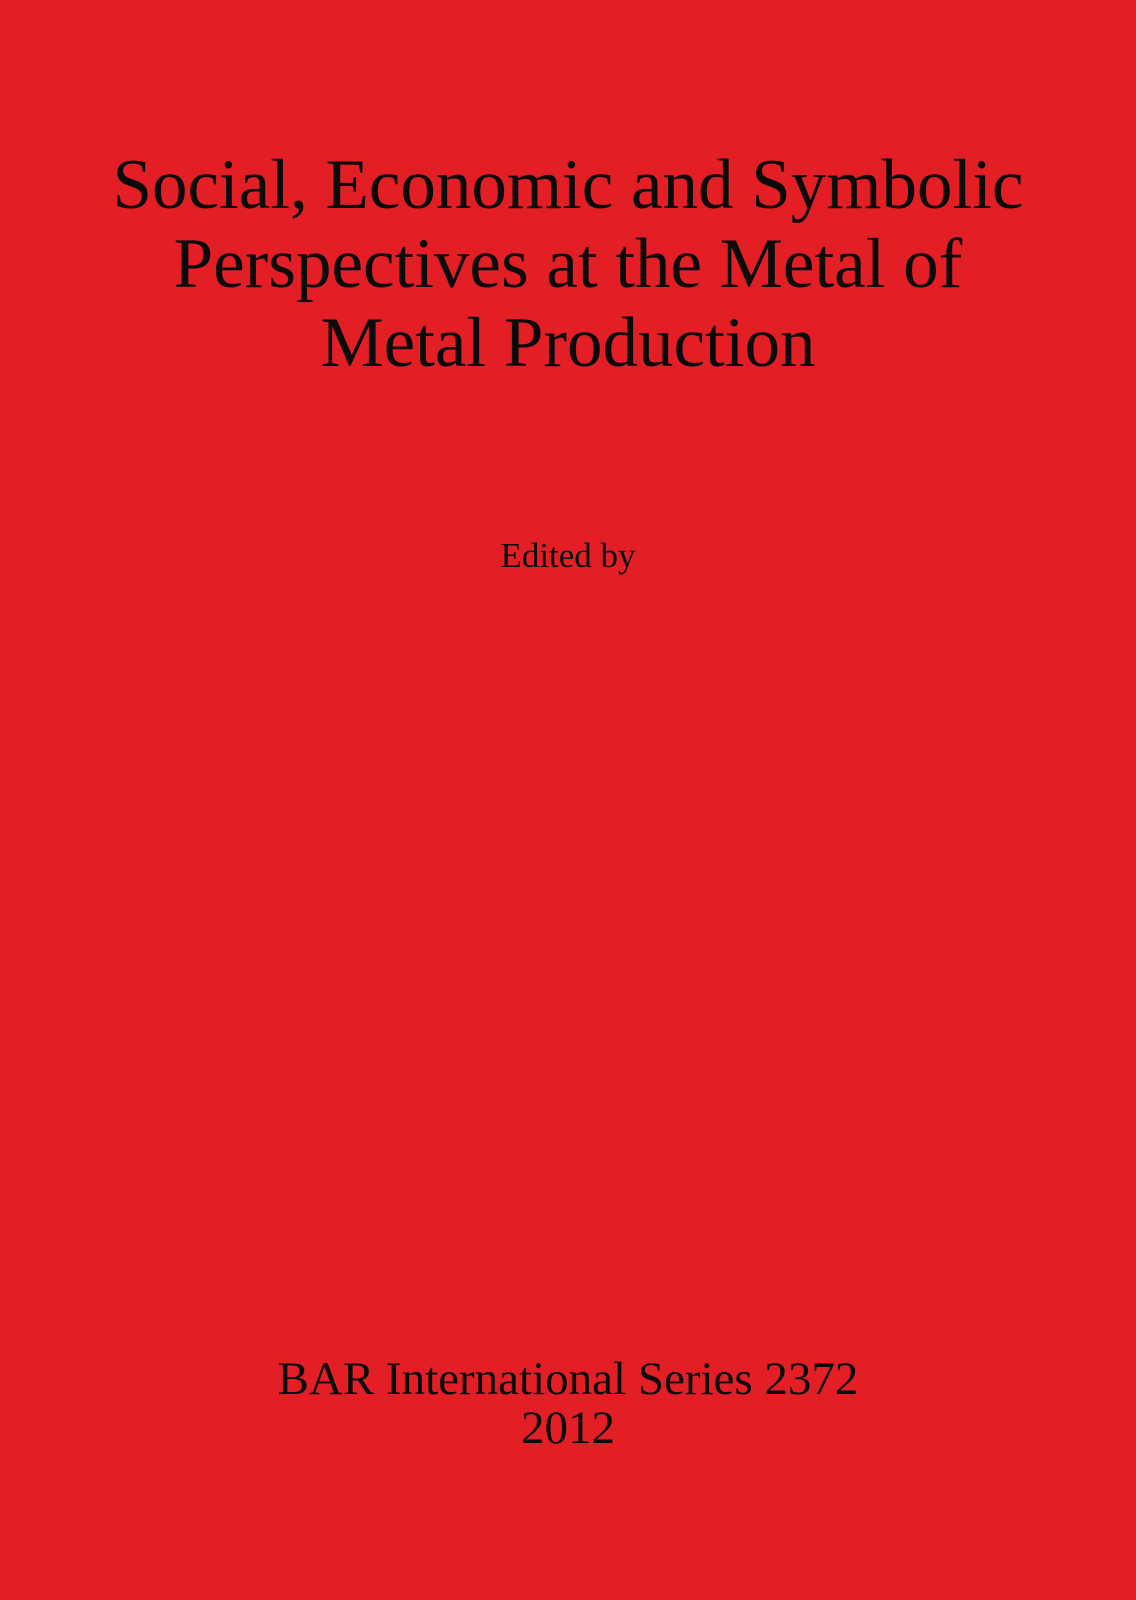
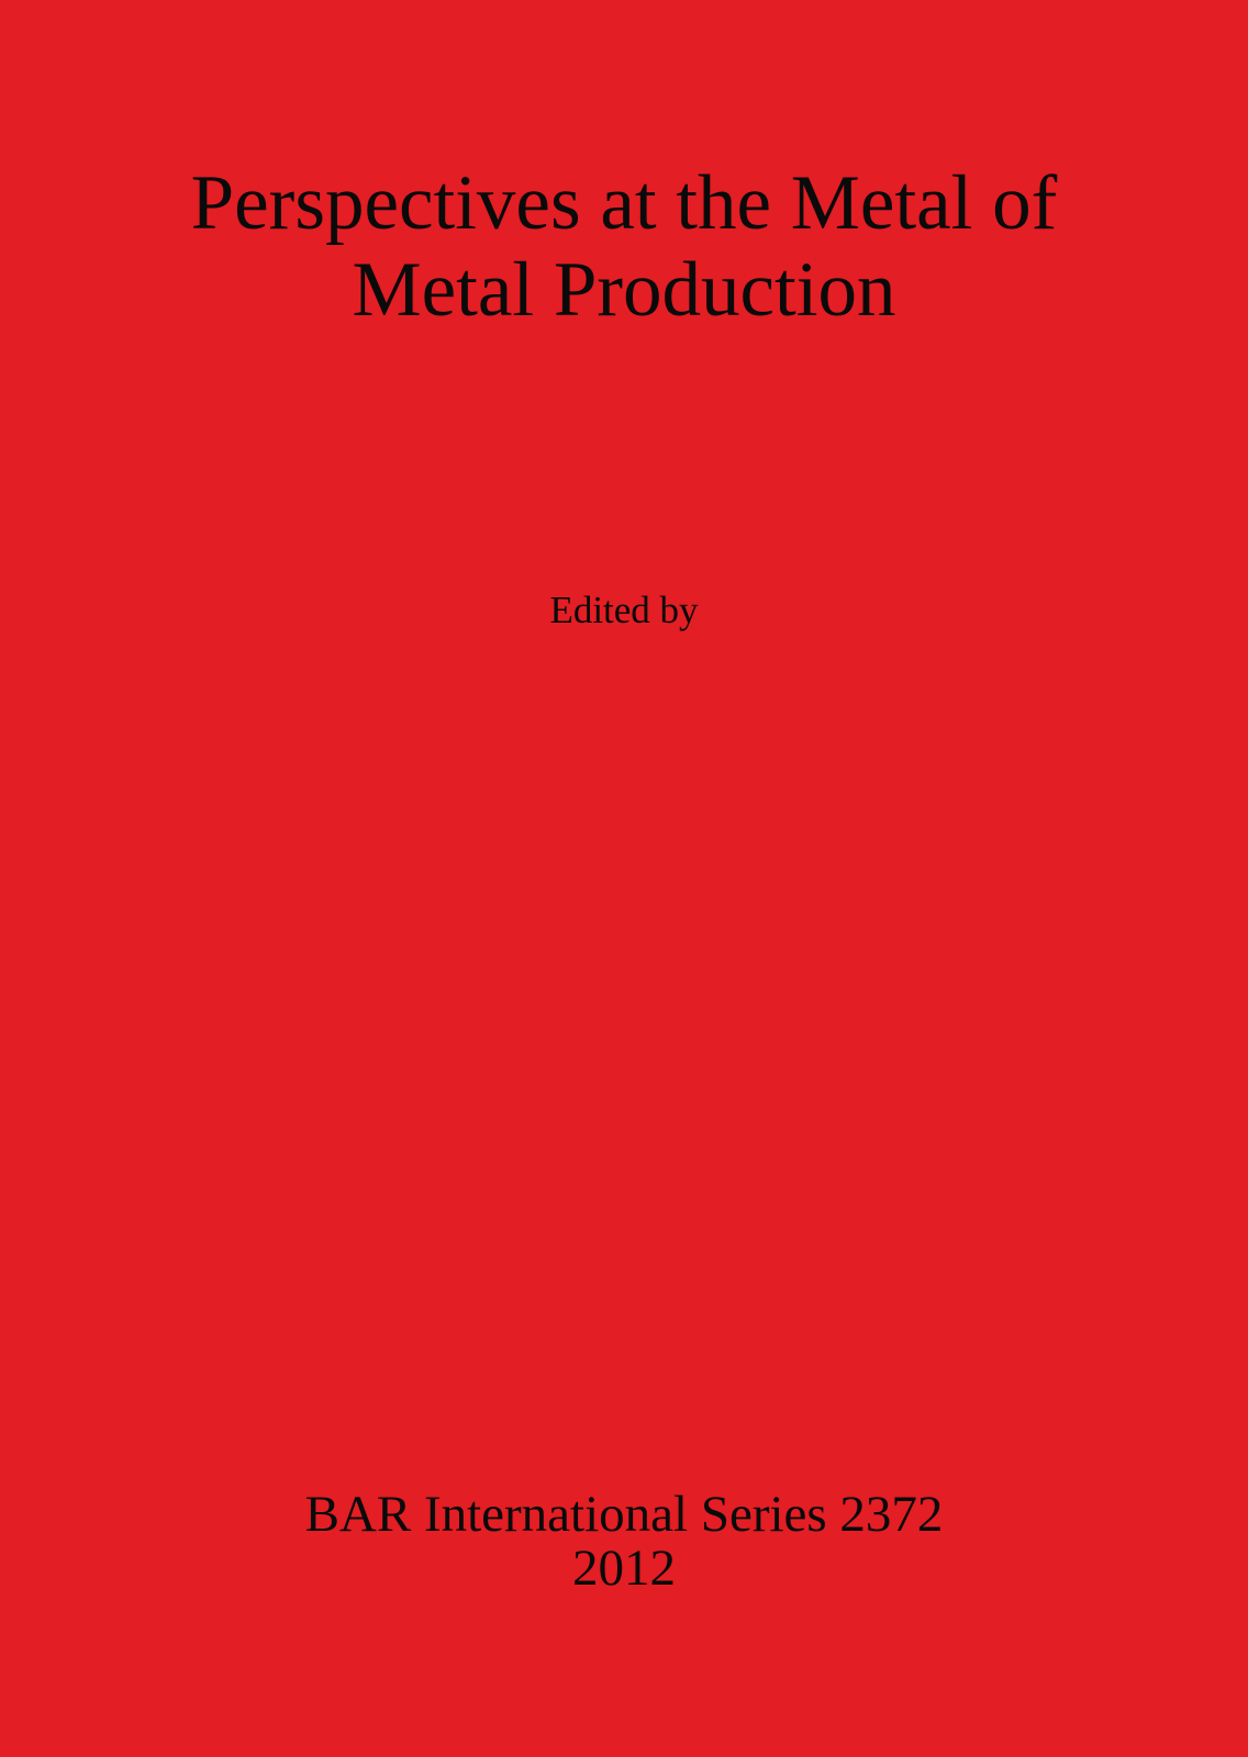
- Social, Economic and Symbolic
  Perspectives at the Metal of
  Metal Production
  Edited by
  BAR International Series 2372
  2012
